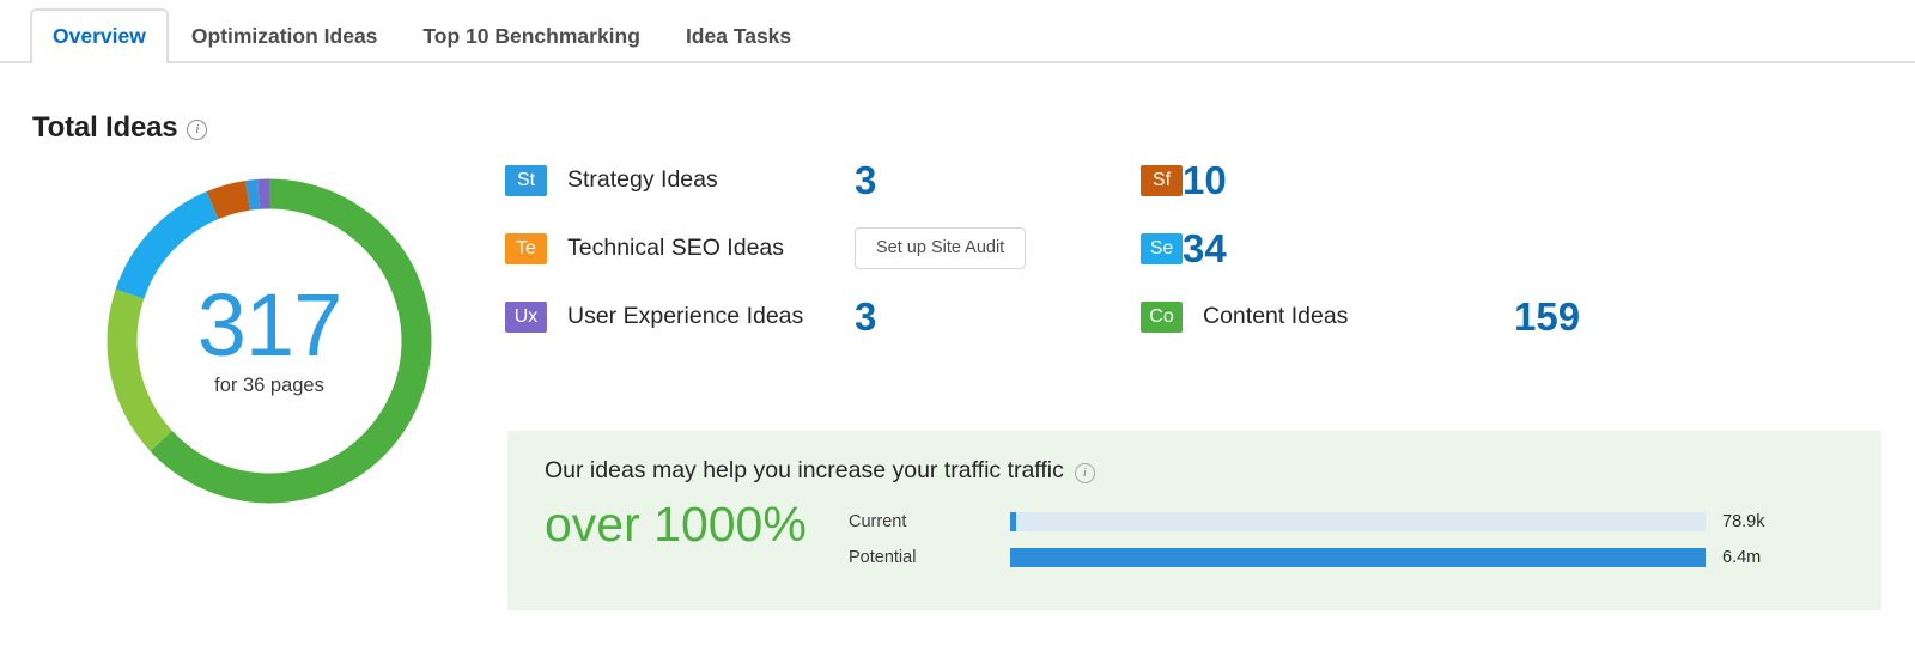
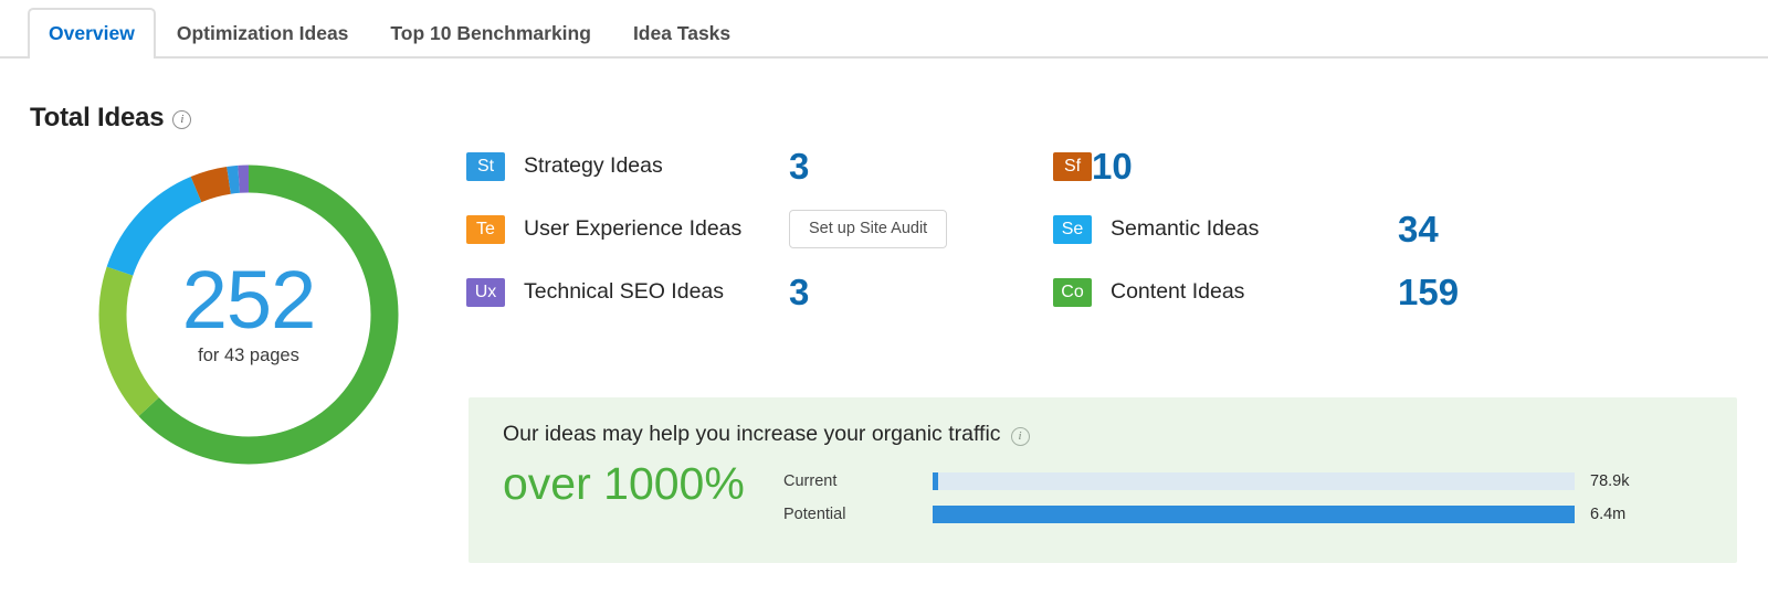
  Overview
  Optimization Ideas
  Top 10 Benchmarking
  Idea Tasks
  Total Ideas
  i
- 317
+ 252
- for 36 pages
+ for 43 pages
  St
  Strategy Ideas
  3
  Te
- Technical SEO Ideas
+ User Experience Ideas
  Set up Site Audit
  Ux
- User Experience Ideas
+ Technical SEO Ideas
  3
  Sf
  10
  Se
+ Semantic Ideas
  34
  Co
  Content Ideas
  159
- Our ideas may help you increase your traffic traffic
+ Our ideas may help you increase your organic traffic
  i
  over 1000%
  Current
  78.9k
  Potential
  6.4m
